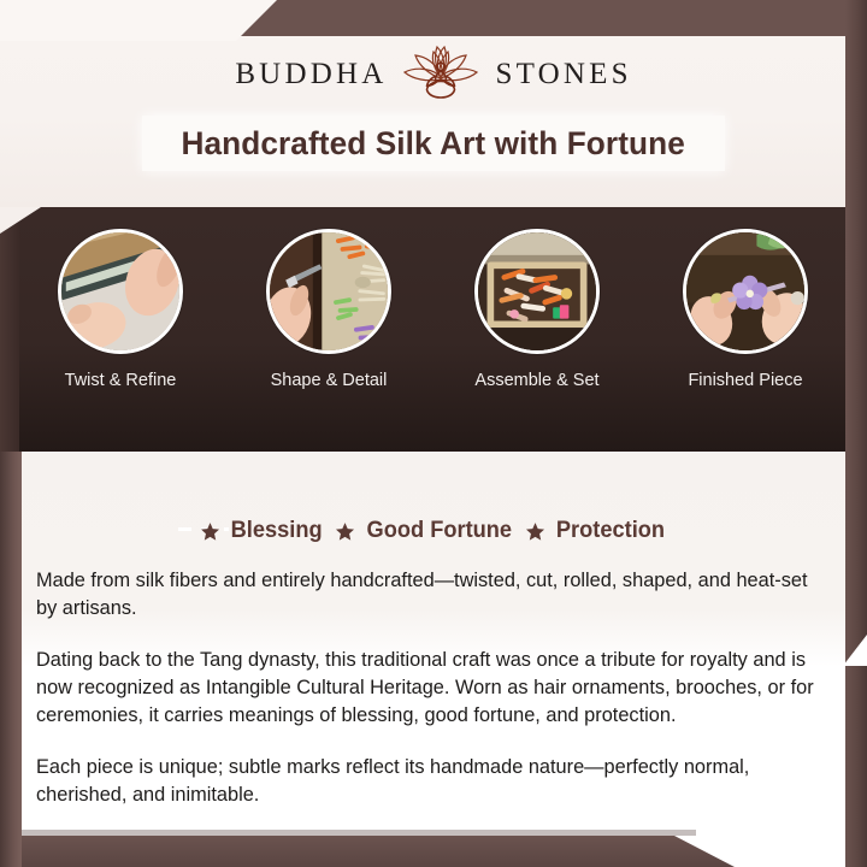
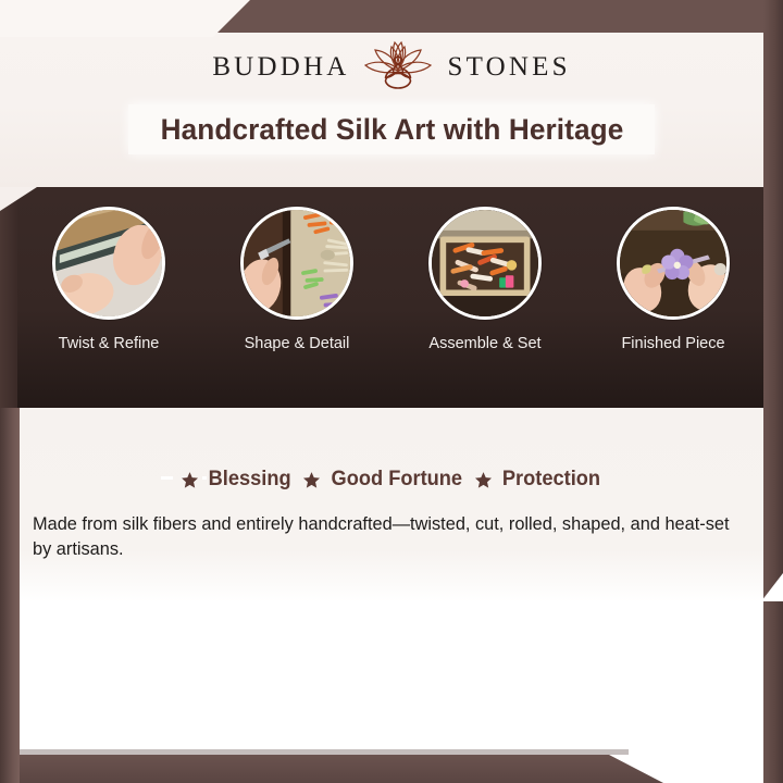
  BUDDHA
  STONES
- Handcrafted Silk Art with Fortune
+ Handcrafted Silk Art with Heritage
  Twist & Refine
  Shape & Detail
  Assemble & Set
  Finished Piece
  Blessing
  Good Fortune
  Protection
  Made from silk fibers and entirely handcrafted—twisted, cut, rolled, shaped, and heat-set by artisans.
- Dating back to the Tang dynasty, this traditional craft was once a tribute for royalty and is now recognized as Intangible Cultural Heritage. Worn as hair ornaments, brooches, or for ceremonies, it carries meanings of blessing, good fortune, and protection.
- Each piece is unique; subtle marks reflect its handmade nature—perfectly normal, cherished, and inimitable.
